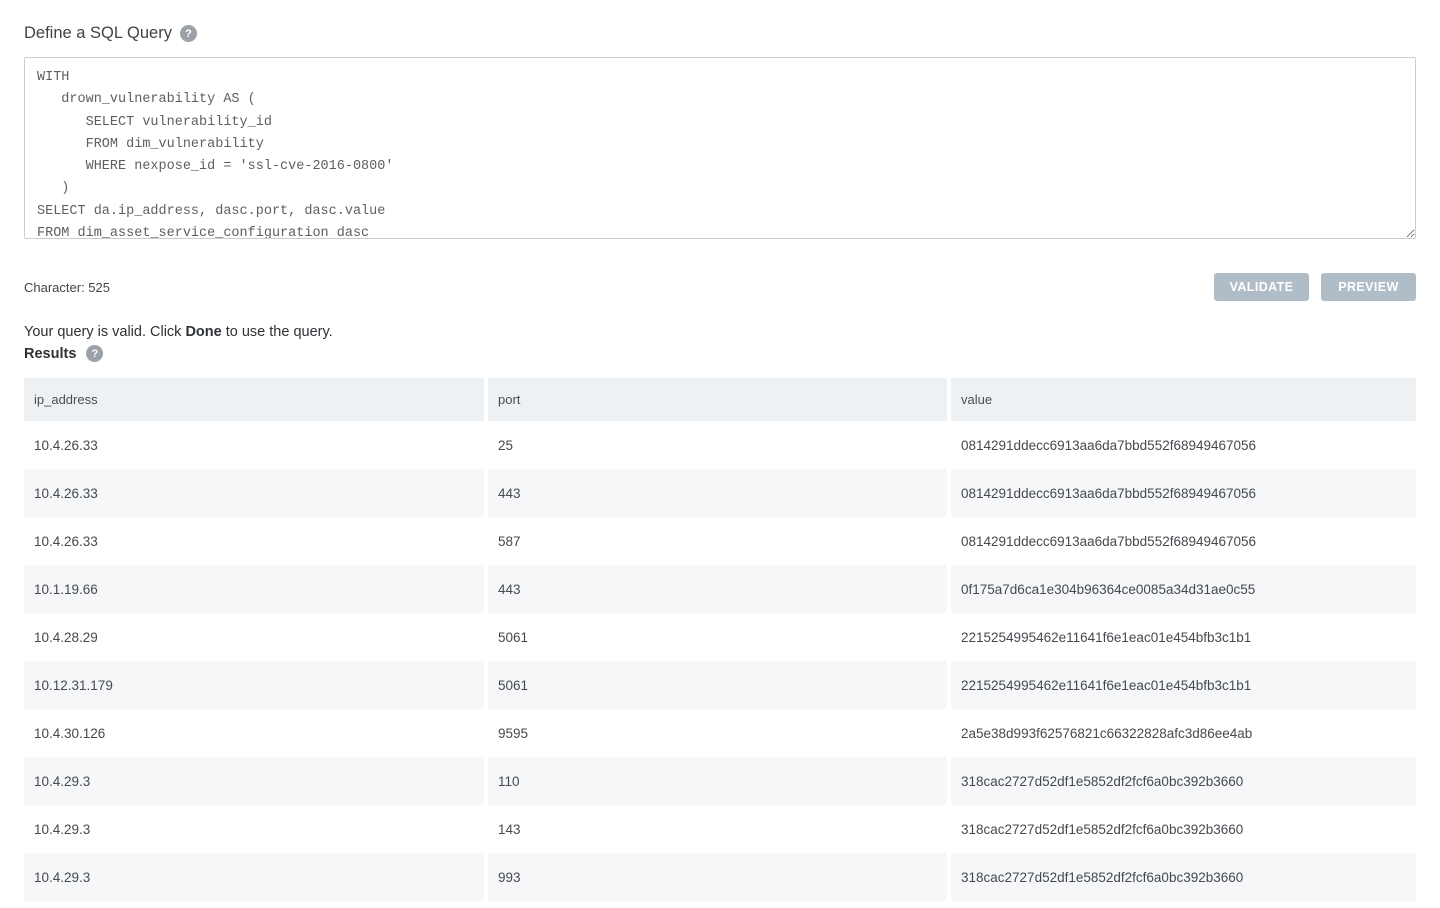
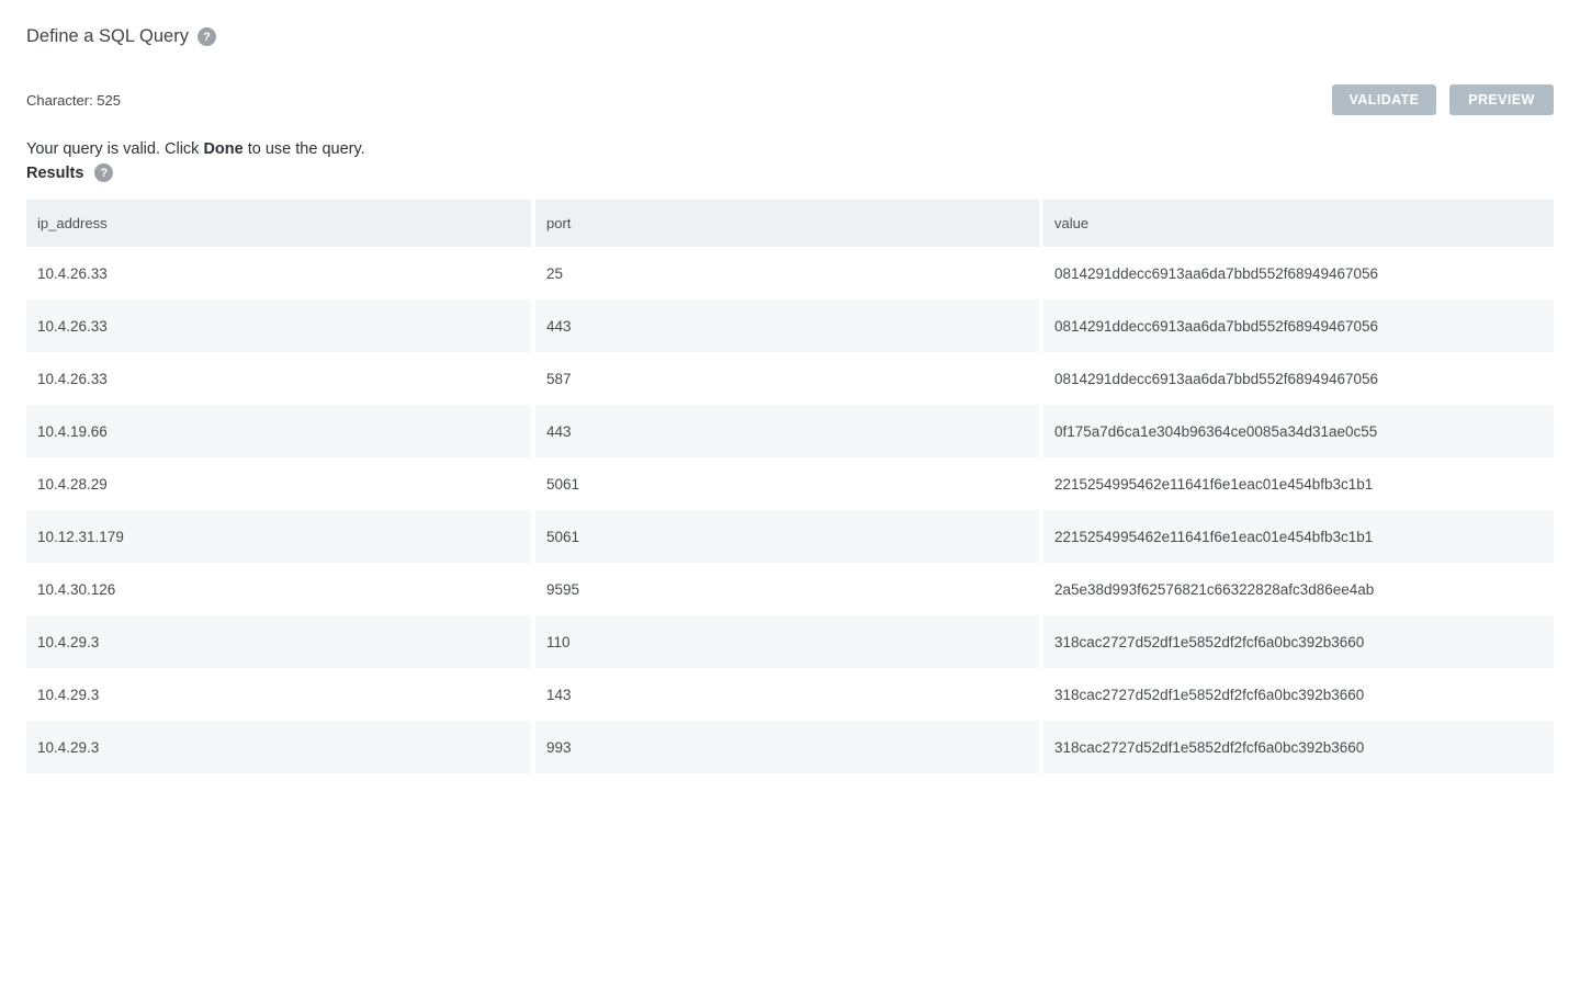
  Define a SQL Query
  ?
- WITH
- drown_vulnerability AS (
- SELECT vulnerability_id
- FROM dim_vulnerability
- WHERE nexpose_id = 'ssl-cve-2016-0800'
- )
- SELECT da.ip_address, dasc.port, dasc.value
  Character: 525
  VALIDATE
  PREVIEW
  Your query is valid. Click Done to use the query.
  Results
  ?
  ip_address	port	value
  10.4.26.33	25	0814291ddecc6913aa6da7bbd552f68949467056
  10.4.26.33	443	0814291ddecc6913aa6da7bbd552f68949467056
  10.4.26.33	587	0814291ddecc6913aa6da7bbd552f68949467056
- 10.1.19.66	443	0f175a7d6ca1e304b96364ce0085a34d31ae0c55
+ 10.4.19.66	443	0f175a7d6ca1e304b96364ce0085a34d31ae0c55
  10.4.28.29	5061	2215254995462e11641f6e1eac01e454bfb3c1b1
  10.12.31.179	5061	2215254995462e11641f6e1eac01e454bfb3c1b1
  10.4.30.126	9595	2a5e38d993f62576821c66322828afc3d86ee4ab
  10.4.29.3	110	318cac2727d52df1e5852df2fcf6a0bc392b3660
  10.4.29.3	143	318cac2727d52df1e5852df2fcf6a0bc392b3660
  10.4.29.3	993	318cac2727d52df1e5852df2fcf6a0bc392b3660
